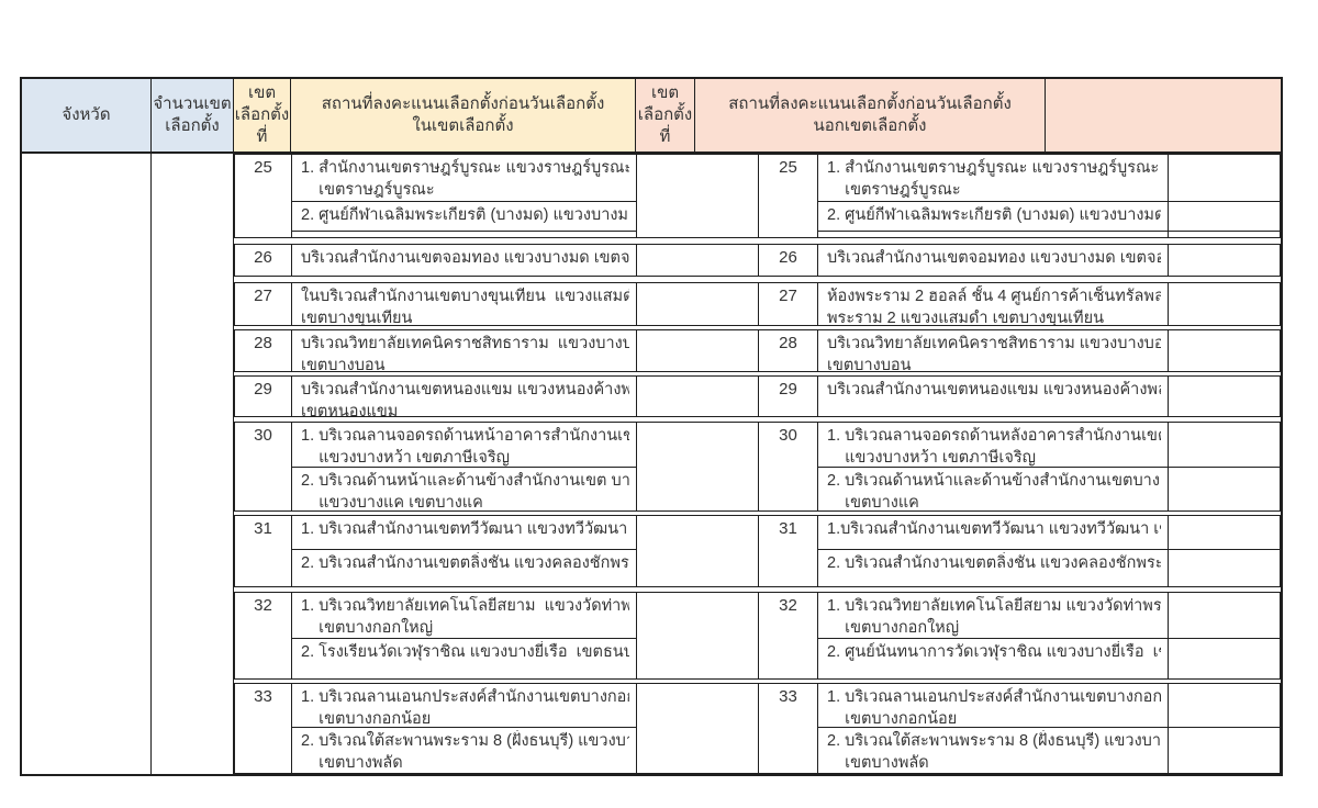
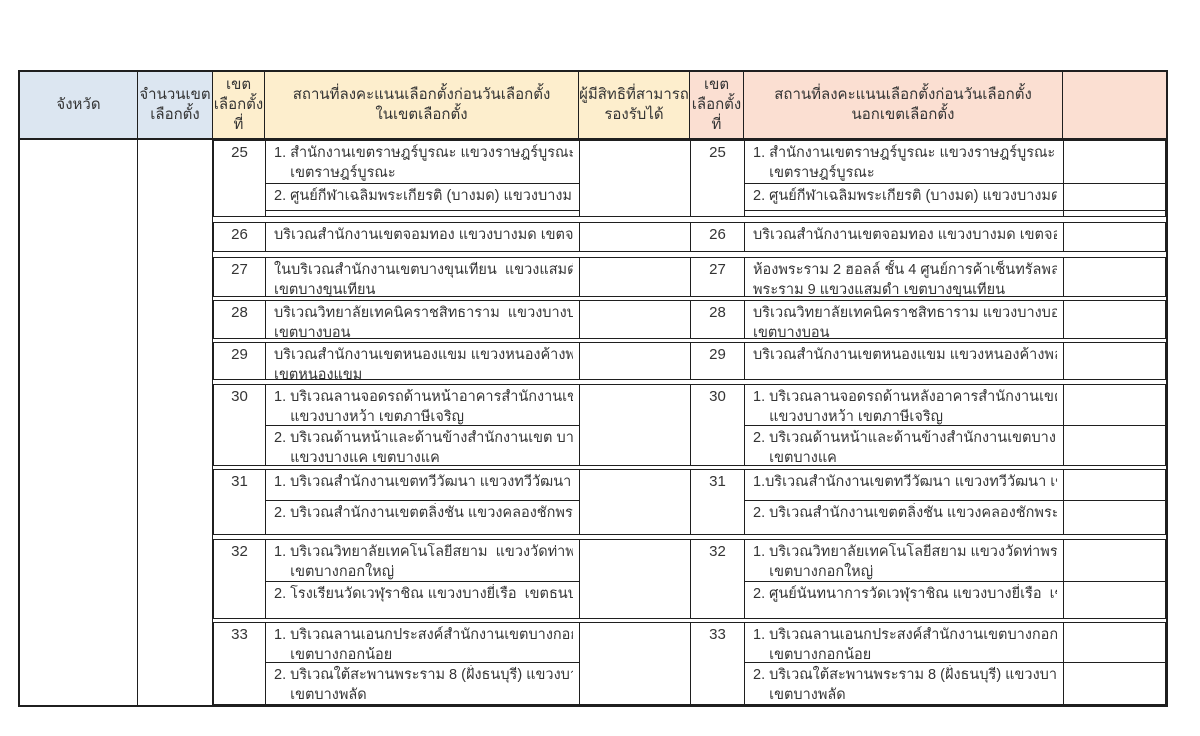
  จังหวัด
  จำนวนเขต
  เลือกตั้ง
  เขต
  เลือกตั้ง
  ที่
  สถานที่ลงคะแนนเลือกตั้งก่อนวันเลือกตั้ง
  ในเขตเลือกตั้ง
+ ผู้มีสิทธิที่สามารถ
+ รองรับได้
  เขต
  เลือกตั้ง
  ที่
  สถานที่ลงคะแนนเลือกตั้งก่อนวันเลือกตั้ง
  นอกเขตเลือกตั้ง
  25
  1. สำนักงานเขตราษฎร์บูรณะ แขวงราษฎร์บูรณะ
  เขตราษฎร์บูรณะ
  2. ศูนย์กีฬาเฉลิมพระเกียรติ (บางมด) แขวงบางม
  25
  1. สำนักงานเขตราษฎร์บูรณะ แขวงราษฎร์บูรณะ
  เขตราษฎร์บูรณะ
  2. ศูนย์กีฬาเฉลิมพระเกียรติ (บางมด) แขวงบางมด
  26
  บริเวณสำนักงานเขตจอมทอง แขวงบางมด เขตจ
  26
  บริเวณสำนักงานเขตจอมทอง แขวงบางมด เขตจอ
  27
  ในบริเวณสำนักงานเขตบางขุนเทียน แขวงแสม
  เขตบางขุนเทียน
  27
  ห้องพระราม 2 ฮอลล์ ชั้น 4 ศูนย์การค้าเซ็นทรัลพล
- พระราม 2 แขวงแสมดำ เขตบางขุนเทียน
+ พระราม 9 แขวงแสมดำ เขตบางขุนเทียน
  28
  บริเวณวิทยาลัยเทคนิคราชสิทธาราม แขวงบางบ
  เขตบางบอน
  28
  บริเวณวิทยาลัยเทคนิคราชสิทธาราม แขวงบางบอ
  เขตบางบอน
  29
  บริเวณสำนักงานเขตหนองแขม แขวงหนองค้างพ
  เขตหนองแขม
  29
  บริเวณสำนักงานเขตหนองแขม แขวงหนองค้างพ
  30
  1. บริเวณลานจอดรถด้านหน้าอาคารสำนักงานเข
  แขวงบางหว้า เขตภาษีเจริญ
  2. บริเวณด้านหน้าและด้านข้างสำนักงานเขต บา
  แขวงบางแค เขตบางแค
  30
  1. บริเวณลานจอดรถด้านหลังอาคารสำนักงานเข
  แขวงบางหว้า เขตภาษีเจริญ
  2. บริเวณด้านหน้าและด้านข้างสำนักงานเขตบาง
  เขตบางแค
  31
  1. บริเวณสำนักงานเขตทวีวัฒนา แขวงทวีวัฒนา
  2. บริเวณสำนักงานเขตตลิ่งชัน แขวงคลองชักพร
  31
  1.บริเวณสำนักงานเขตทวีวัฒนา แขวงทวีวัฒนา เ
  2. บริเวณสำนักงานเขตตลิ่งชัน แขวงคลองชักพระ
  32
  1. บริเวณวิทยาลัยเทคโนโลยีสยาม แขวงวัดท่าพ
  เขตบางกอกใหญ่
  2. โรงเรียนวัดเวฬุราชิณ แขวงบางยี่เรือ เขตธนบุ
  32
  1. บริเวณวิทยาลัยเทคโนโลยีสยาม แขวงวัดท่าพร
  เขตบางกอกใหญ่
  2. ศูนย์นันทนาการวัดเวฬุราชิณ แขวงบางยี่เรือ เ
  33
  1. บริเวณลานเอนกประสงค์สำนักงานเขตบางกอ
  เขตบางกอกน้อย
  2. บริเวณใต้สะพานพระราม 8 (ฝั่งธนบุรี) แขวงบ
  เขตบางพลัด
  33
  1. บริเวณลานเอนกประสงค์สำนักงานเขตบางกอก
  เขตบางกอกน้อย
  2. บริเวณใต้สะพานพระราม 8 (ฝั่งธนบุรี) แขวงบา
  เขตบางพลัด
